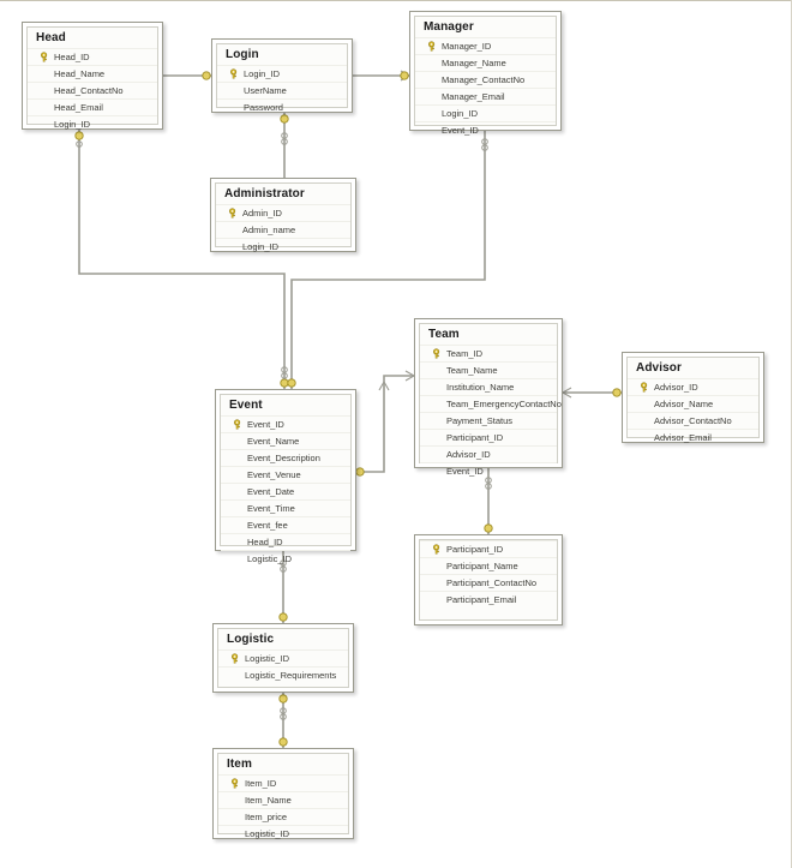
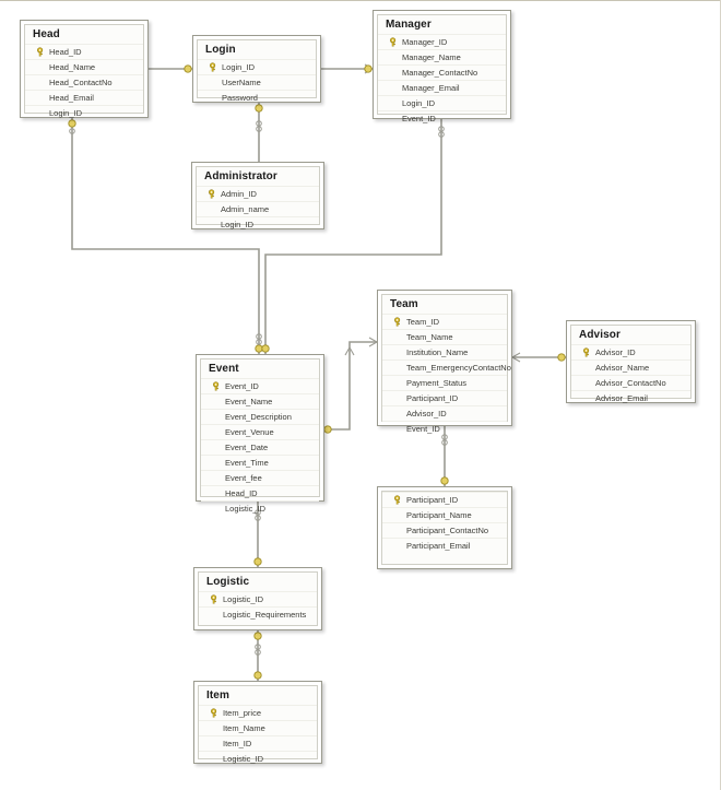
  Head
  Head_ID
  Head_Name
  Head_ContactNo
  Head_Email
  Login_ID
  Login
  Login_ID
  UserName
  Password
  Manager
  Manager_ID
  Manager_Name
  Manager_ContactNo
  Manager_Email
  Login_ID
  Event_ID
  Administrator
  Admin_ID
  Admin_name
  Login_ID
  Event
  Event_ID
  Event_Name
  Event_Description
  Event_Venue
  Event_Date
  Event_Time
  Event_fee
  Head_ID
  Logistic_ID
  Team
  Team_ID
  Team_Name
  Institution_Name
  Team_EmergencyContactNo
  Payment_Status
  Participant_ID
  Advisor_ID
  Event_ID
  Advisor
  Advisor_ID
  Advisor_Name
  Advisor_ContactNo
  Advisor_Email
  Participant_ID
  Participant_Name
  Participant_ContactNo
  Participant_Email
  Logistic
  Logistic_ID
  Logistic_Requirements
  Item
- Item_ID
+ Item_price
  Item_Name
- Item_price
+ Item_ID
  Logistic_ID
